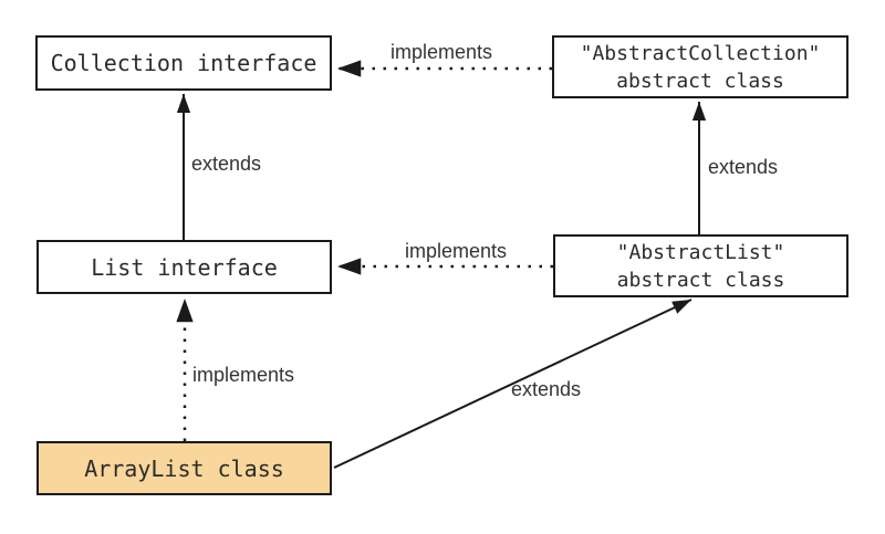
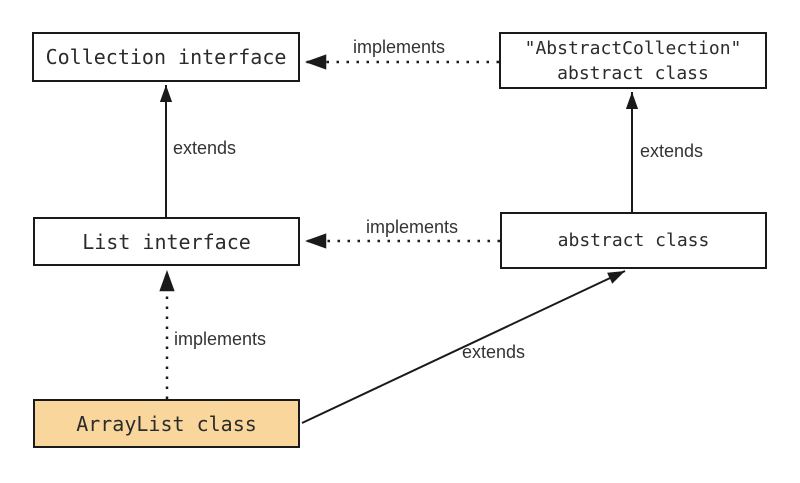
  Collection interface
  "AbstractCollection"
  abstract class
  List interface
- "AbstractList"
  abstract class
  ArrayList class
  implements
  extends
  extends
  implements
  implements
  extends
